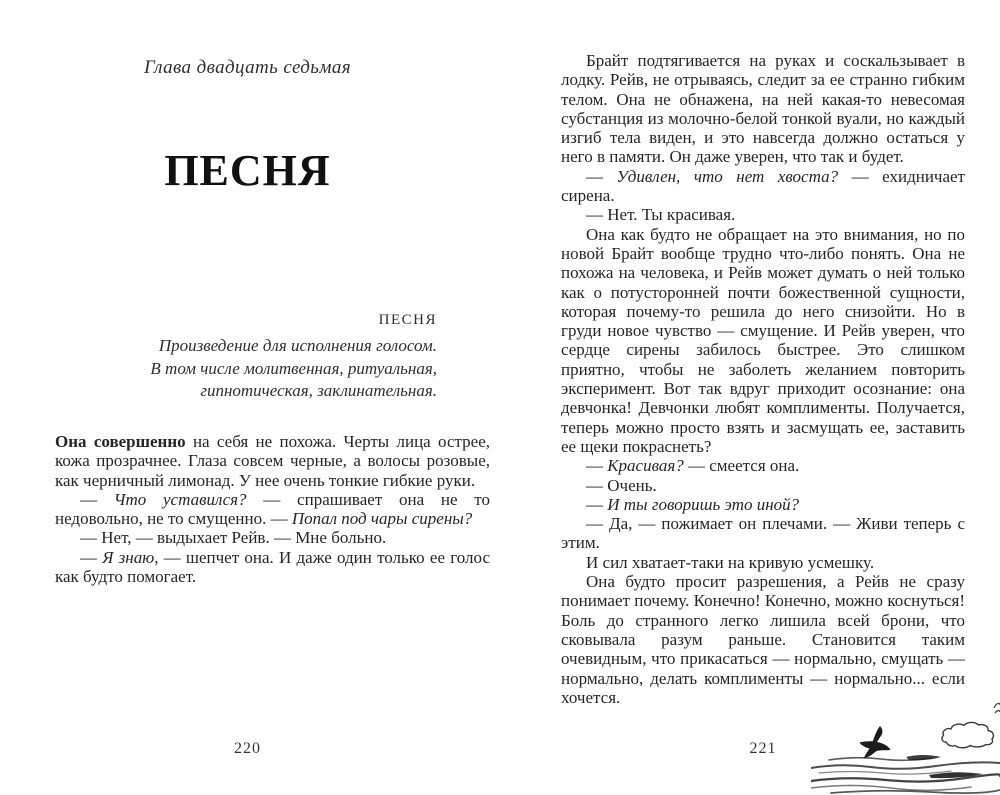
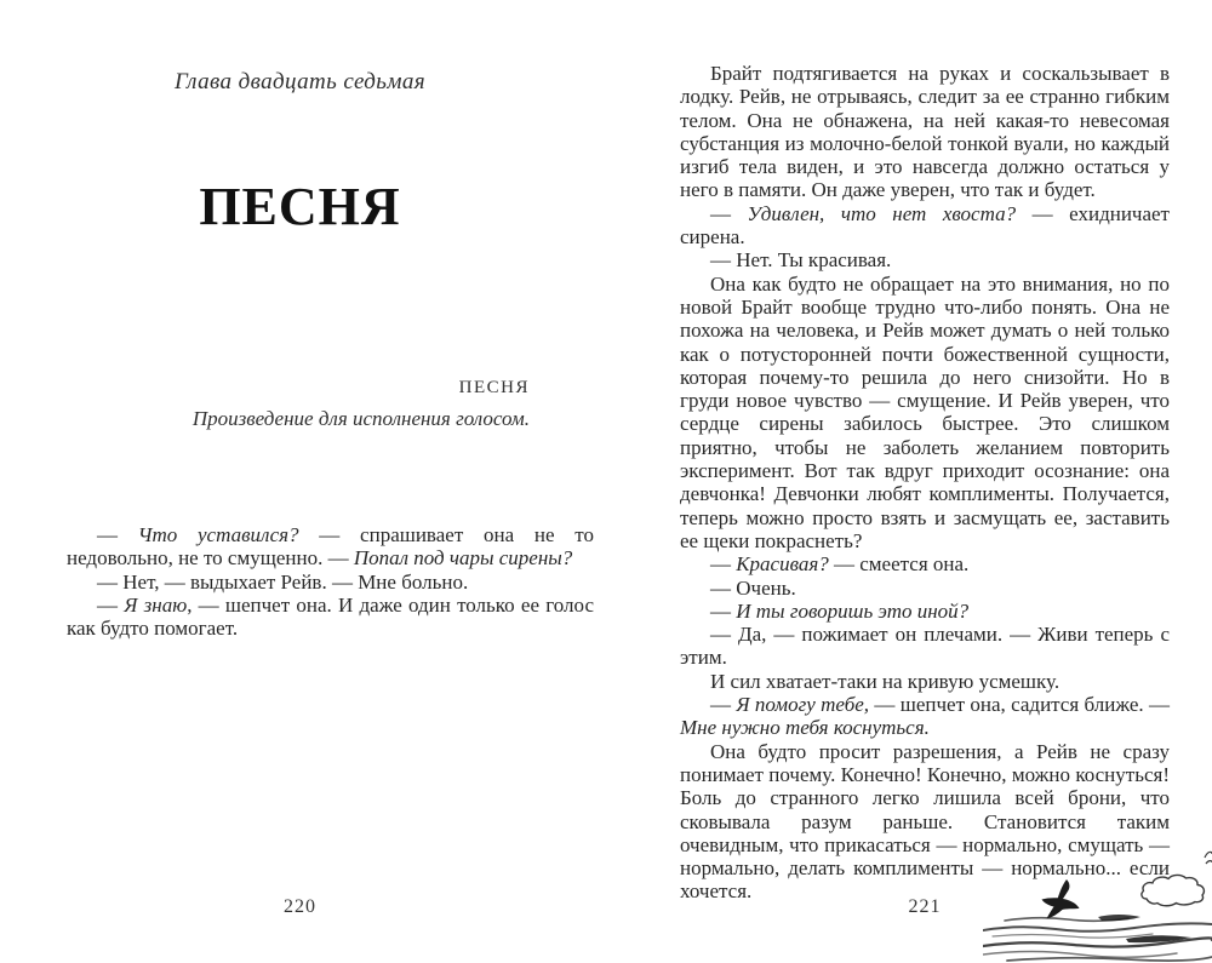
  Глава двадцать седьмая
  ПЕСНЯ
  ПЕСНЯ
  Произведение для исполнения голосом.
- В том числе молитвенная, ритуальная,
- гипнотическая, заклинательная.
- Она совершенно на себя не похожа. Черты лица острее, кожа прозрачнее. Глаза совсем черные, а волосы розовые, как черничный лимонад. У нее очень тонкие гибкие руки.
  — Что уставился? — спрашивает она не то недовольно, не то смущенно. — Попал под чары сирены?
  — Нет, — выдыхает Рейв. — Мне больно.
  — Я знаю, — шепчет она. И даже один только ее голос как будто помогает.
  220
  Брайт подтягивается на руках и соскальзывает в лодку. Рейв, не отрываясь, следит за ее странно гибким телом. Она не обнажена, на ней какая-то невесомая субстанция из молочно-белой тонкой вуали, но каждый изгиб тела виден, и это навсегда должно остаться у него в памяти. Он даже уверен, что так и будет.
  — Удивлен, что нет хвоста? — ехидничает сирена.
  — Нет. Ты красивая.
  Она как будто не обращает на это внимания, но по новой Брайт вообще трудно что-либо понять. Она не похожа на человека, и Рейв может думать о ней только как о потусторонней почти божественной сущности, которая почему-то решила до него снизойти. Но в груди новое чувство — смущение. И Рейв уверен, что сердце сирены забилось быстрее. Это слишком приятно, чтобы не заболеть желанием повторить эксперимент. Вот так вдруг приходит осознание: она девчонка! Девчонки любят комплименты. Получается, теперь можно просто взять и засмущать ее, заставить ее щеки покраснеть?
  — Красивая? — смеется она.
  — Очень.
  — И ты говоришь это иной?
  — Да, — пожимает он плечами. — Живи теперь с этим.
  И сил хватает-таки на кривую усмешку.
+ — Я помогу тебе, — шепчет она, садится ближе. — Мне нужно тебя коснуться.
  Она будто просит разрешения, а Рейв не сразу понимает почему. Конечно! Конечно, можно коснуться! Боль до странного легко лишила всей брони, что сковывала разум раньше. Становится таким очевидным, что прикасаться — нормально, смущать — нормально, делать комплименты — нормально... если хочется.
  221
